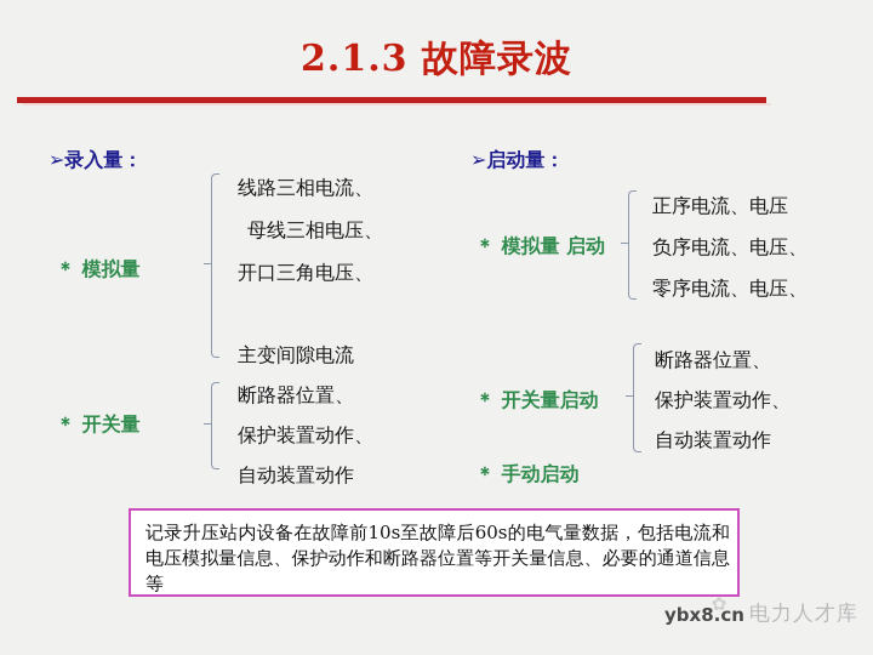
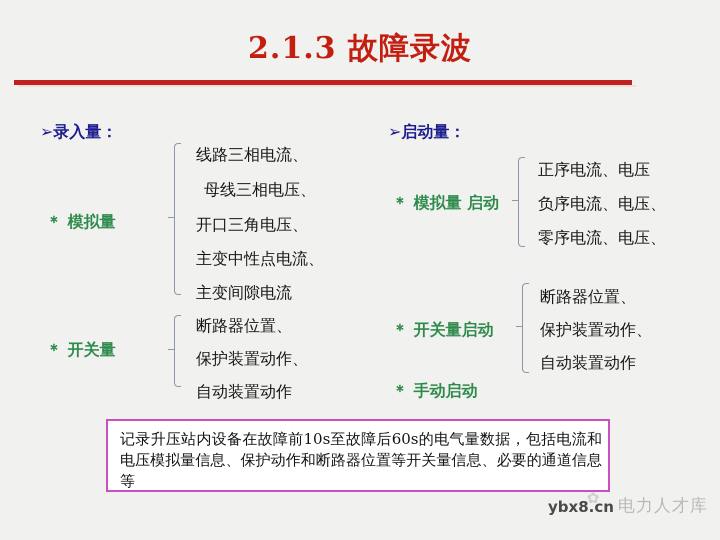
  2.1.3 故障录波
  ➢录入量：
  ＊ 模拟量
  线路三相电流、
  母线三相电压、
  开口三角电压、
+ 主变中性点电流、
  主变间隙电流
  ＊ 开关量
  断路器位置、
  保护装置动作、
  自动装置动作
  ➢启动量：
  ＊ 模拟量 启动
  正序电流、电压
  负序电流、电压、
  零序电流、电压、
  ＊ 开关量启动
  断路器位置、
  保护装置动作、
  自动装置动作
  ＊ 手动启动
  记录升压站内设备在故障前10s至故障后60s的电气量数据，包括电流和电压模拟量信息、保护动作和断路器位置等开关量信息、必要的通道信息等
  ybx8.cn
  ✿
  电力人才库
